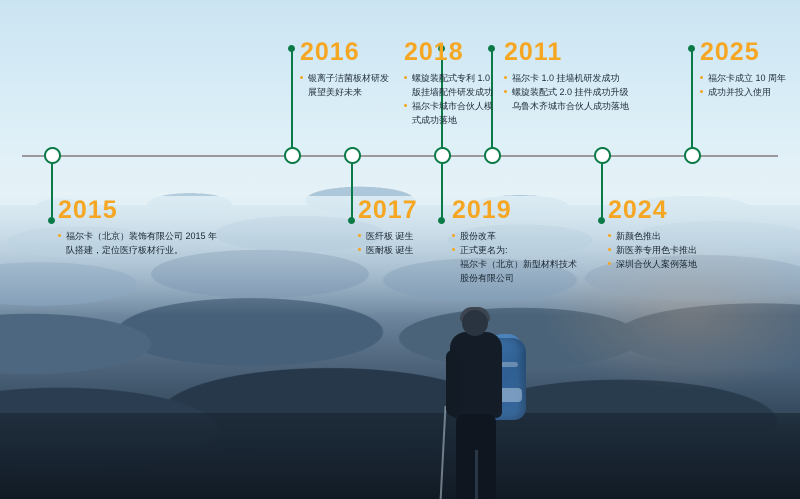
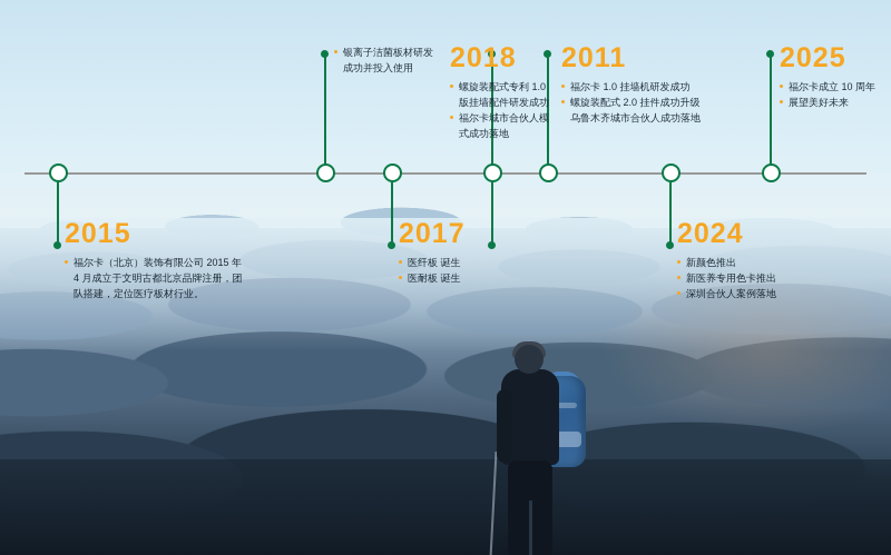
- 2016
  银离子洁菌板材研发
- 展望美好未来
+ 成功并投入使用
  2018
  螺旋装配式专利 1.0
  版挂墙配件研发成功
  福尔卡城市合伙人模
  式成功落地
  2011
  福尔卡 1.0 挂墙机研发成功
  螺旋装配式 2.0 挂件成功升级
  乌鲁木齐城市合伙人成功落地
  2025
  福尔卡成立 10 周年
- 成功并投入使用
+ 展望美好未来
  2015
  福尔卡（北京）装饰有限公司 2015 年
+ 4 月成立于文明古都北京品牌注册，团
  队搭建，定位医疗板材行业。
  2017
  医纤板 诞生
  医耐板 诞生
- 2019
- 股份改革
- 正式更名为:
- 福尔卡（北京）新型材料技术
- 股份有限公司
  2024
  新颜色推出
  新医养专用色卡推出
  深圳合伙人案例落地
